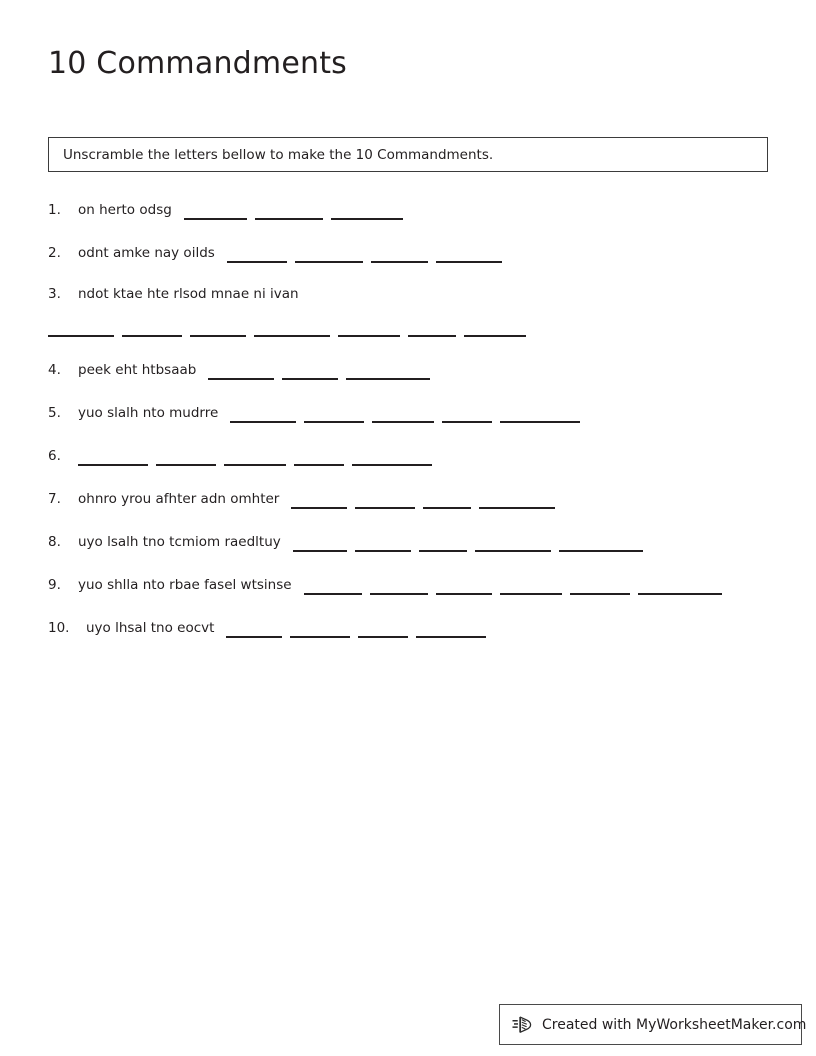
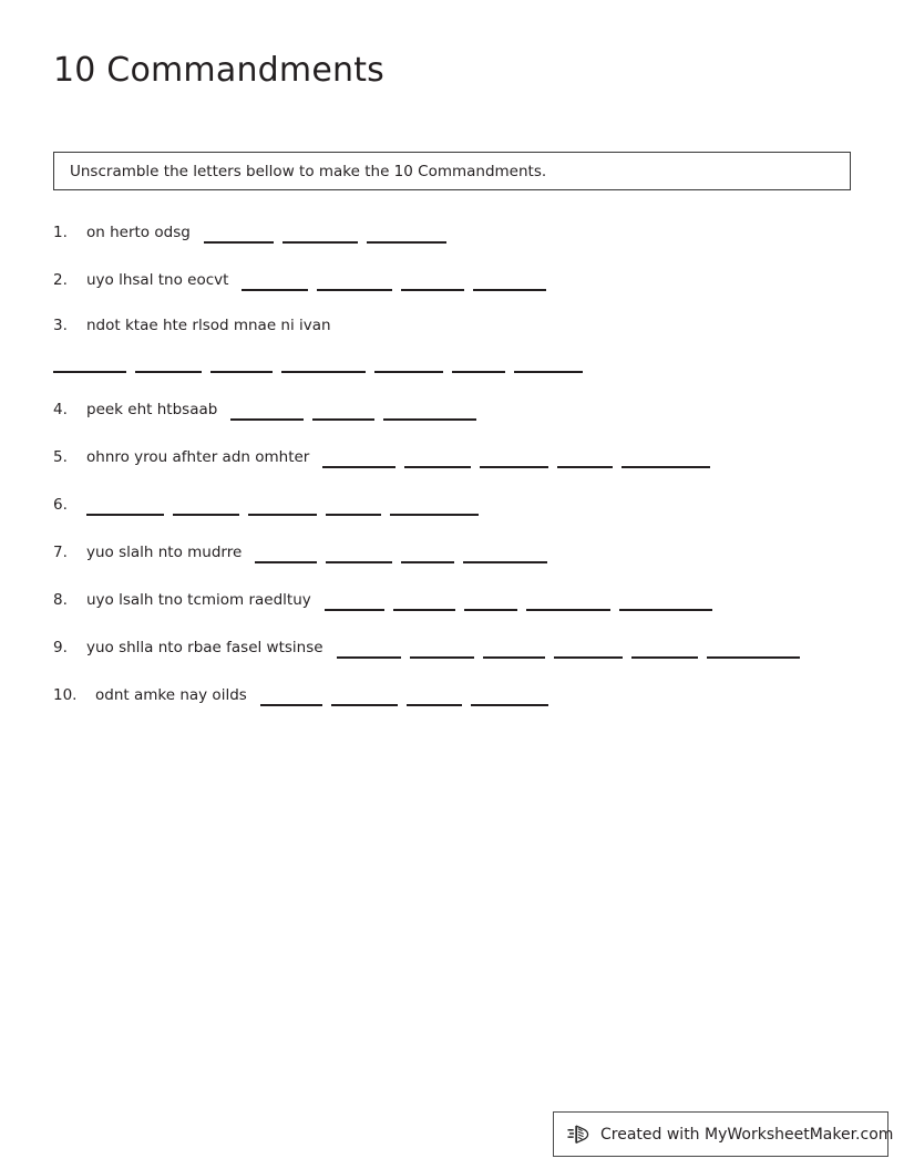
  10 Commandments
  Unscramble the letters bellow to make the 10 Commandments.
  1.
  on herto odsg
  2.
- odnt amke nay oilds
+ uyo lhsal tno eocvt
  3.
  ndot ktae hte rlsod mnae ni ivan
  4.
  peek eht htbsaab
  5.
- yuo slalh nto mudrre
+ ohnro yrou afhter adn omhter
  6.
  7.
- ohnro yrou afhter adn omhter
+ yuo slalh nto mudrre
  8.
  uyo lsalh tno tcmiom raedltuy
  9.
  yuo shlla nto rbae fasel wtsinse
  10.
- uyo lhsal tno eocvt
+ odnt amke nay oilds
  Created with MyWorksheetMaker.com
